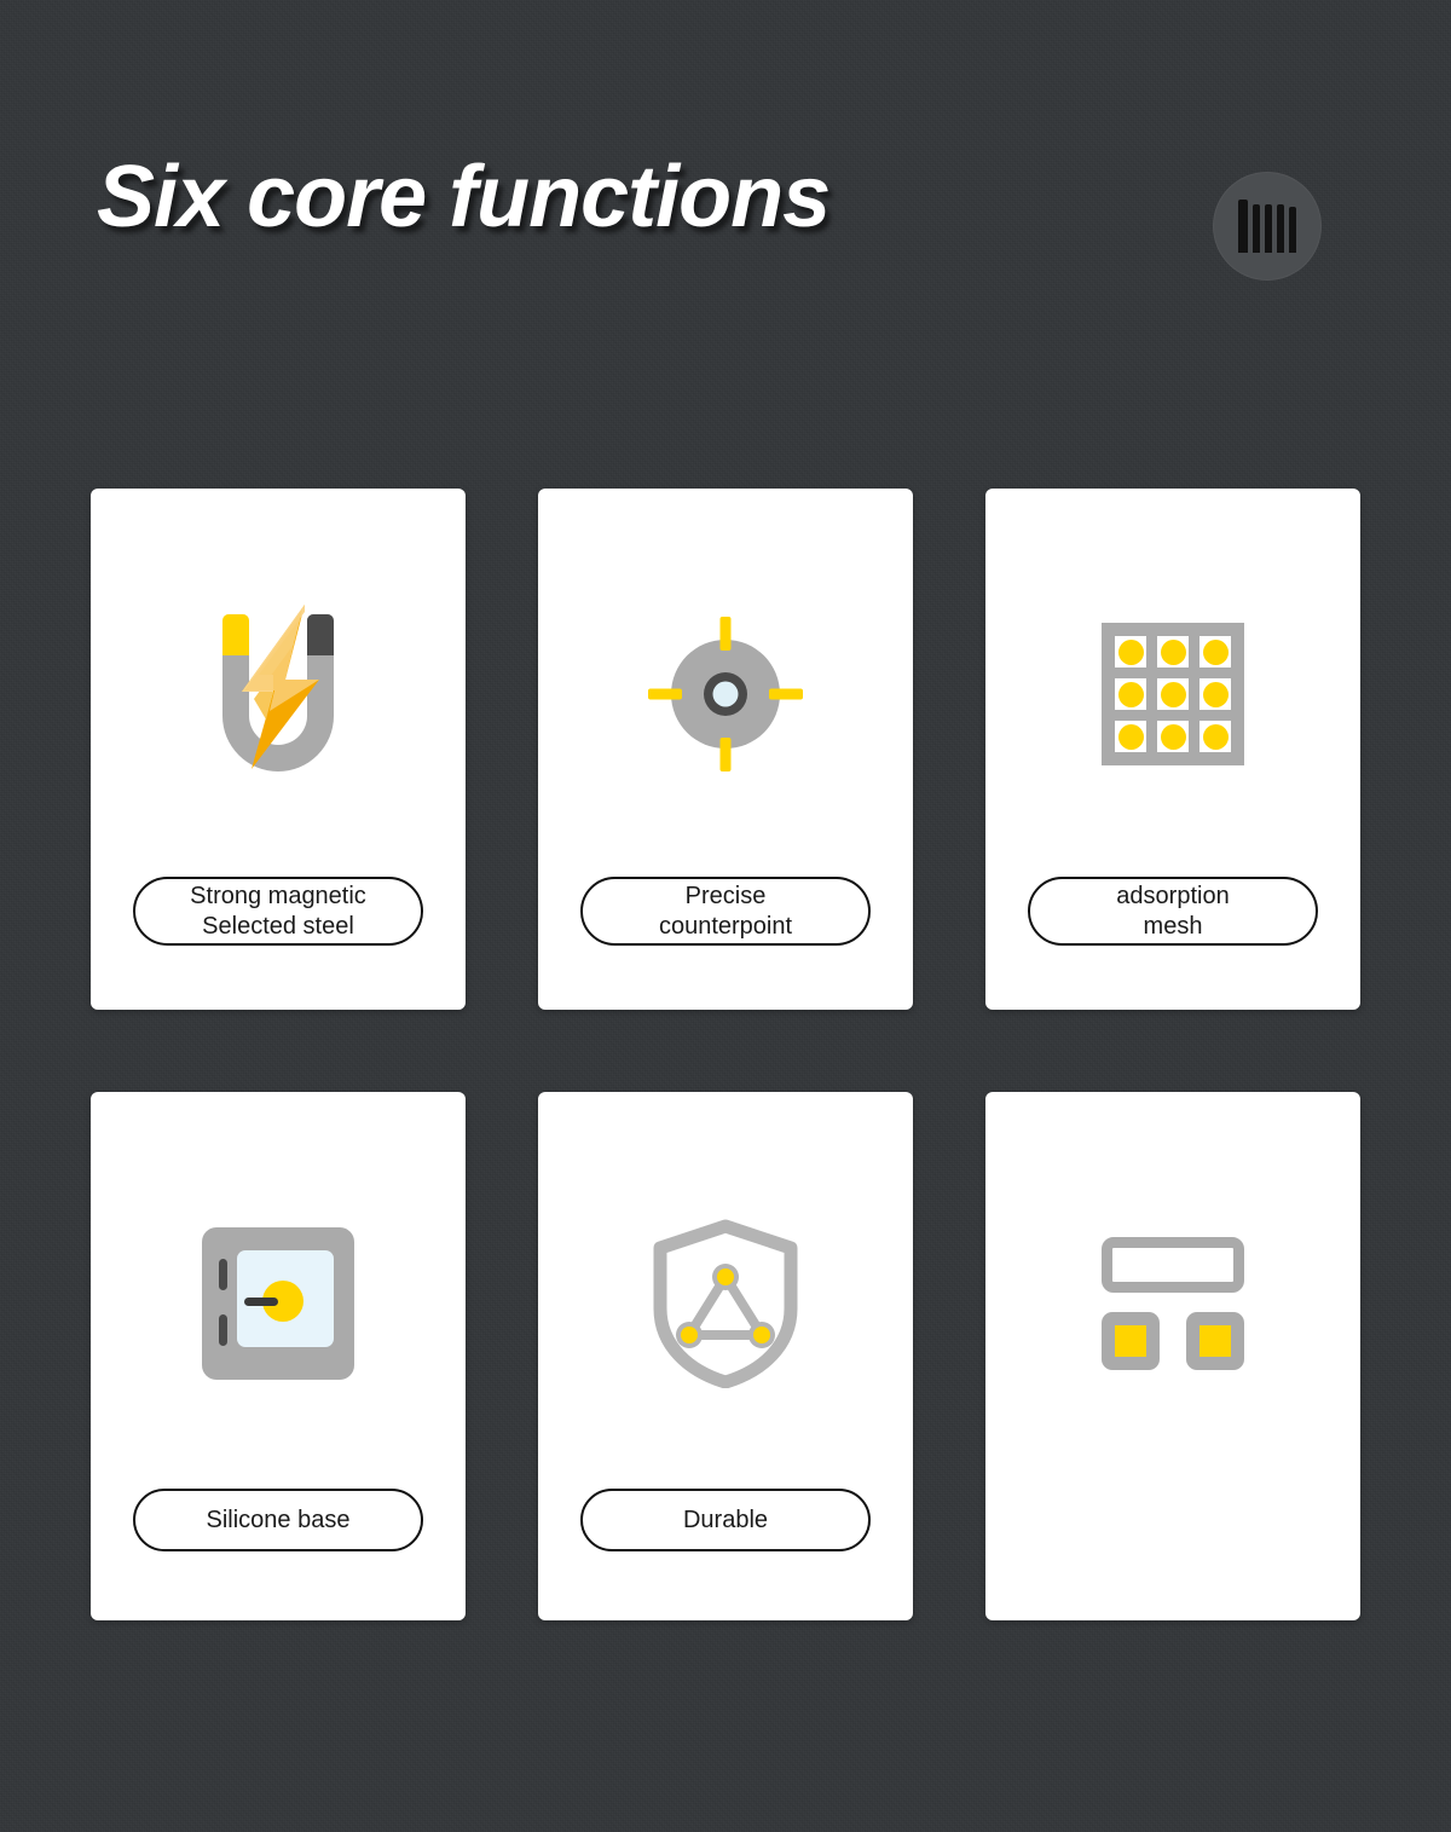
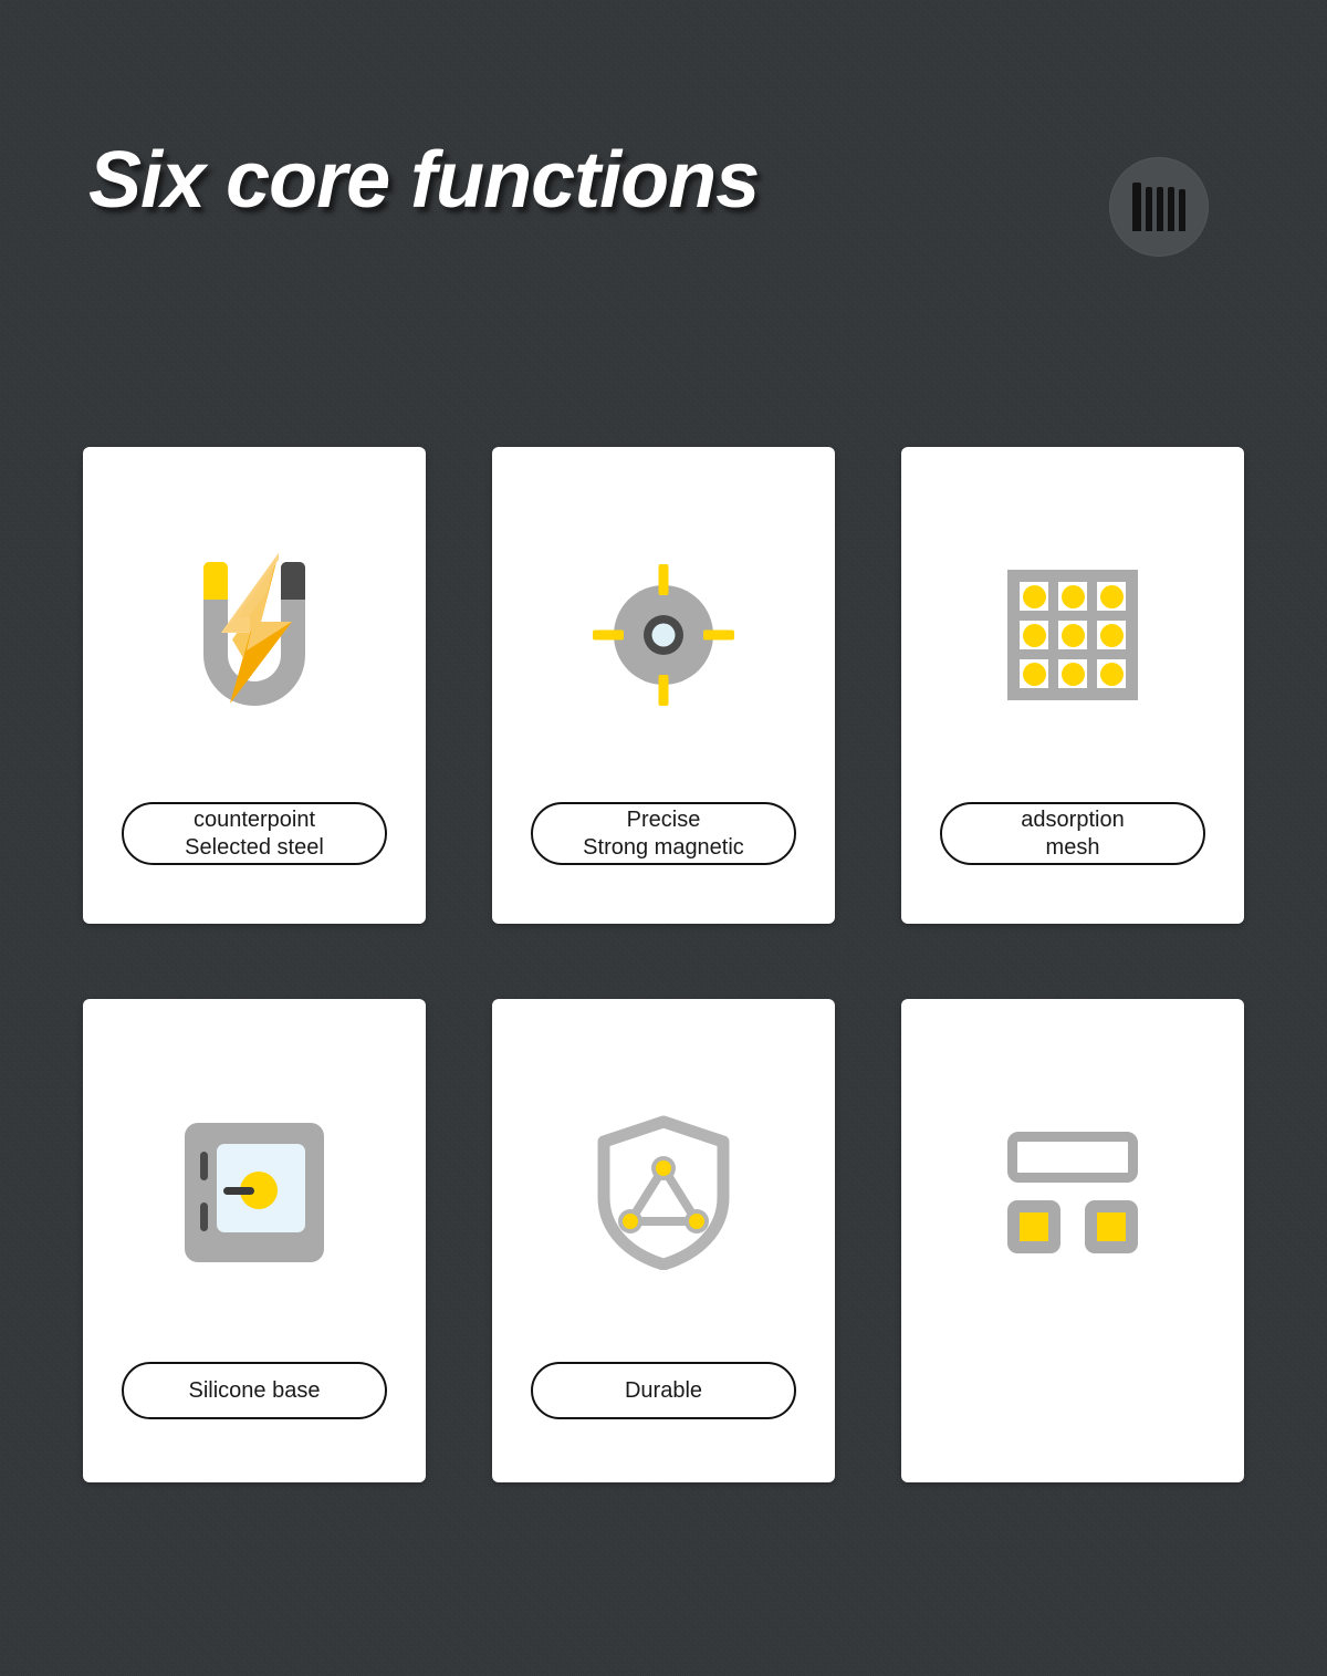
  Six core functions
- Strong magnetic
+ counterpoint
  Selected steel
  Precise
- counterpoint
+ Strong magnetic
  adsorption
  mesh
  Silicone base
  Durable
